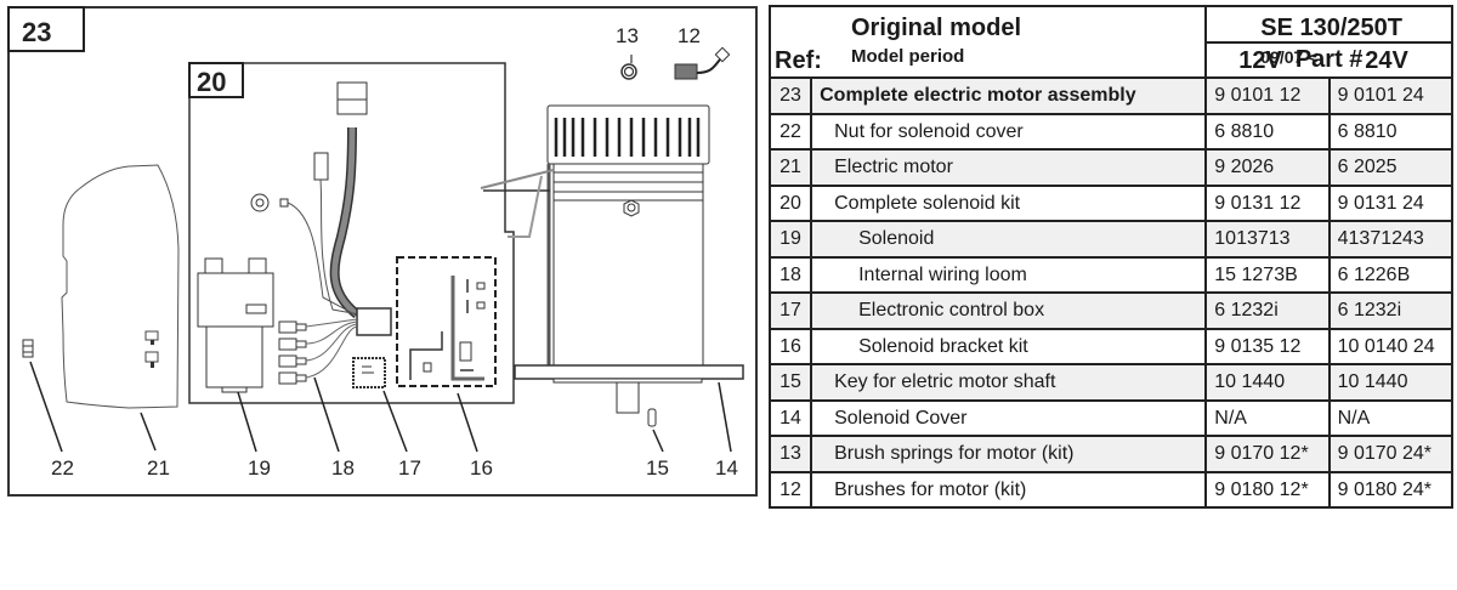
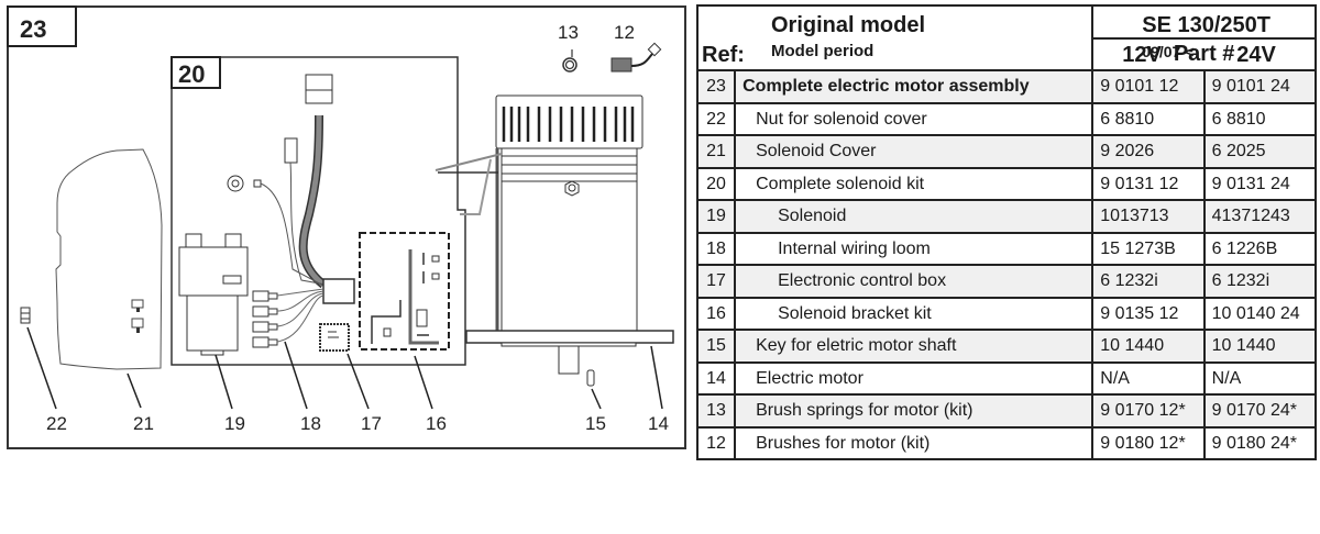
  23
  20
  22
  21
  19
  18
  17
  16
  15
  14
  13
  12
  Original model Model period Ref:	SE 130/250T 09/07 <
  Part # 12V 24V
  23	Complete electric motor assembly	9 0101 12	9 0101 24
  22	Nut for solenoid cover	6 8810	6 8810
- 21	Electric motor	9 2026	6 2025
+ 21	Solenoid Cover	9 2026	6 2025
  20	Complete solenoid kit	9 0131 12	9 0131 24
  19	Solenoid	1013713	41371243
  18	Internal wiring loom	15 1273B	6 1226B
  17	Electronic control box	6 1232i	6 1232i
  16	Solenoid bracket kit	9 0135 12	10 0140 24
  15	Key for eletric motor shaft	10 1440	10 1440
- 14	Solenoid Cover	N/A	N/A
+ 14	Electric motor	N/A	N/A
  13	Brush springs for motor (kit)	9 0170 12*	9 0170 24*
  12	Brushes for motor (kit)	9 0180 12*	9 0180 24*
